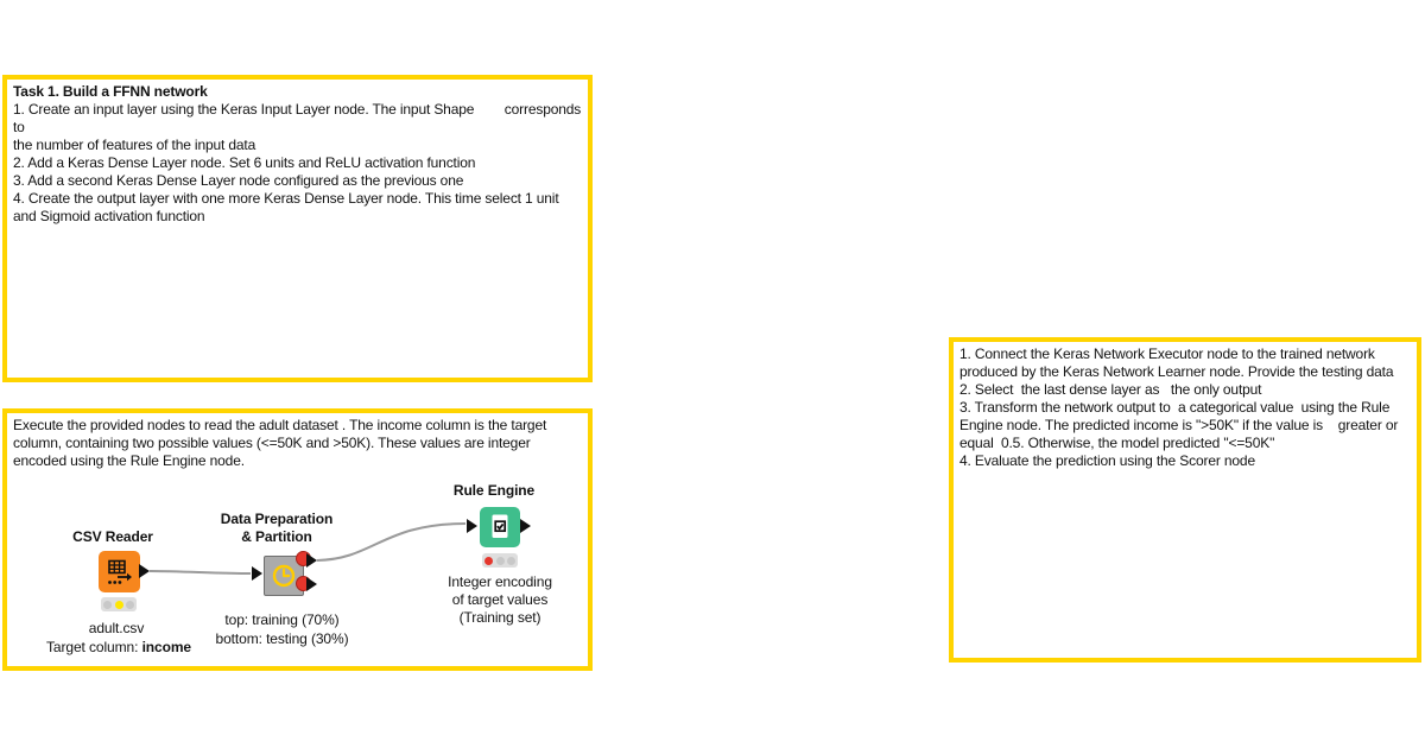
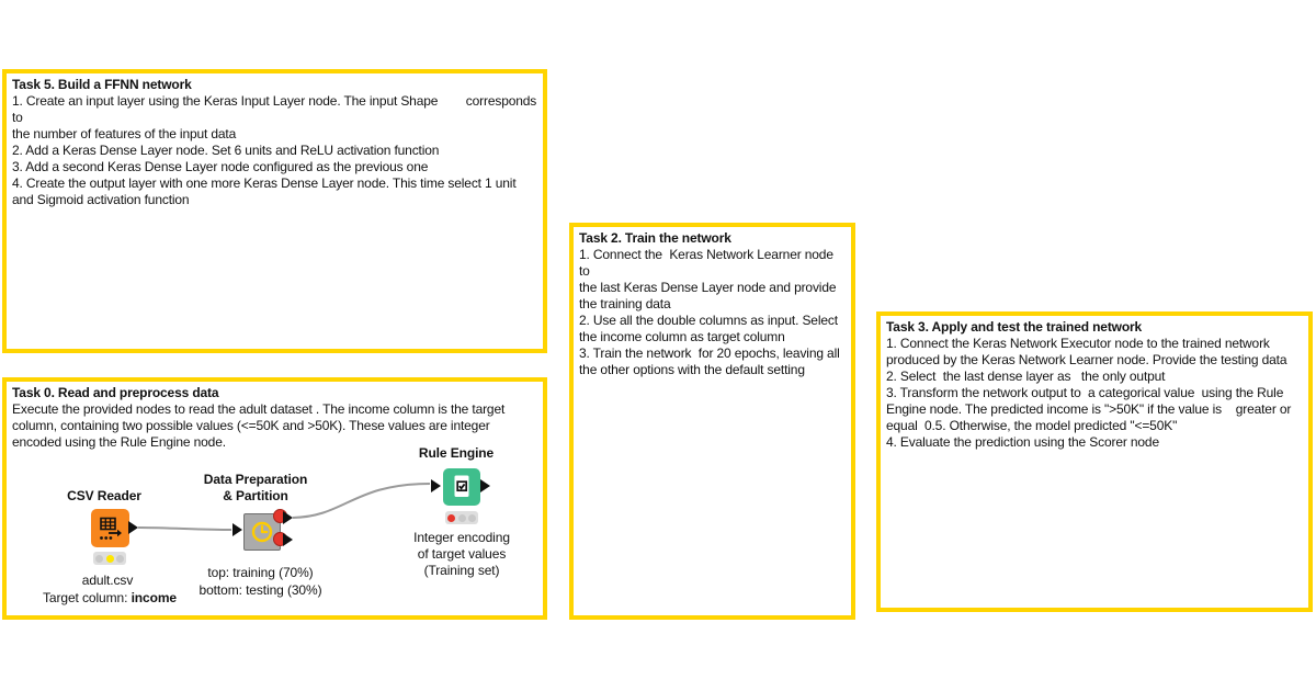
- Task 1. Build a FFNN network
+ Task 5. Build a FFNN network
  1. Create an input layer using the Keras Input Layer node. The input Shape corresponds to
  the number of features of the input data
  2. Add a Keras Dense Layer node. Set 6 units and ReLU activation function
  3. Add a second Keras Dense Layer node configured as the previous one
  4. Create the output layer with one more Keras Dense Layer node. This time select 1 unit
  and Sigmoid activation function
+ Task 0. Read and preprocess data
  Execute the provided nodes to read the adult dataset . The income column is the target
  column, containing two possible values (<=50K and >50K). These values are integer
  encoded using the Rule Engine node.
+ Task 2. Train the network
+ 1. Connect the Keras Network Learner node to
+ the last Keras Dense Layer node and provide
+ the training data
+ 2. Use all the double columns as input. Select
+ the income column as target column
+ 3. Train the network for 20 epochs, leaving all
+ the other options with the default setting
+ Task 3. Apply and test the trained network
  1. Connect the Keras Network Executor node to the trained network
  produced by the Keras Network Learner node. Provide the testing data
  2. Select the last dense layer as the only output
  3. Transform the network output to a categorical value using the Rule
  Engine node. The predicted income is ">50K" if the value is greater or
  equal 0.5. Otherwise, the model predicted "<=50K"
  4. Evaluate the prediction using the Scorer node
  CSV Reader
  adult.csv
  Target column: income
  Data Preparation
  & Partition
  top: training (70%)
  bottom: testing (30%)
  Rule Engine
  Integer encoding
  of target values
  (Training set)
